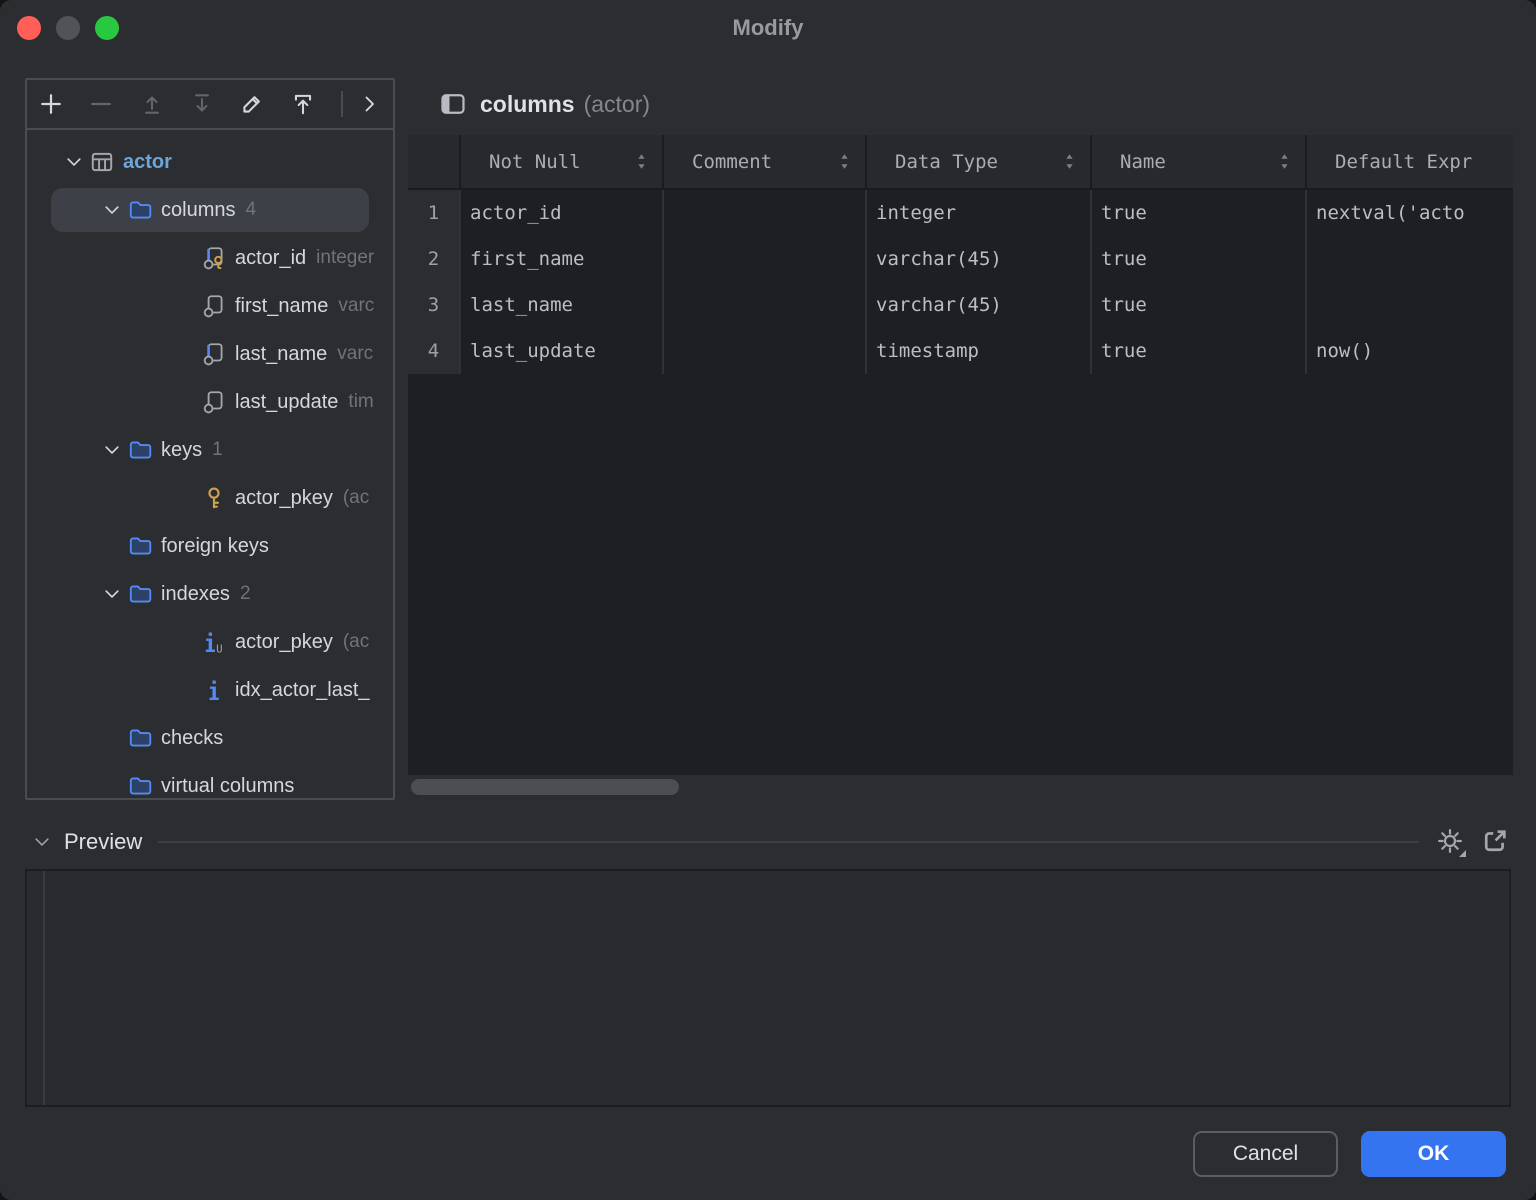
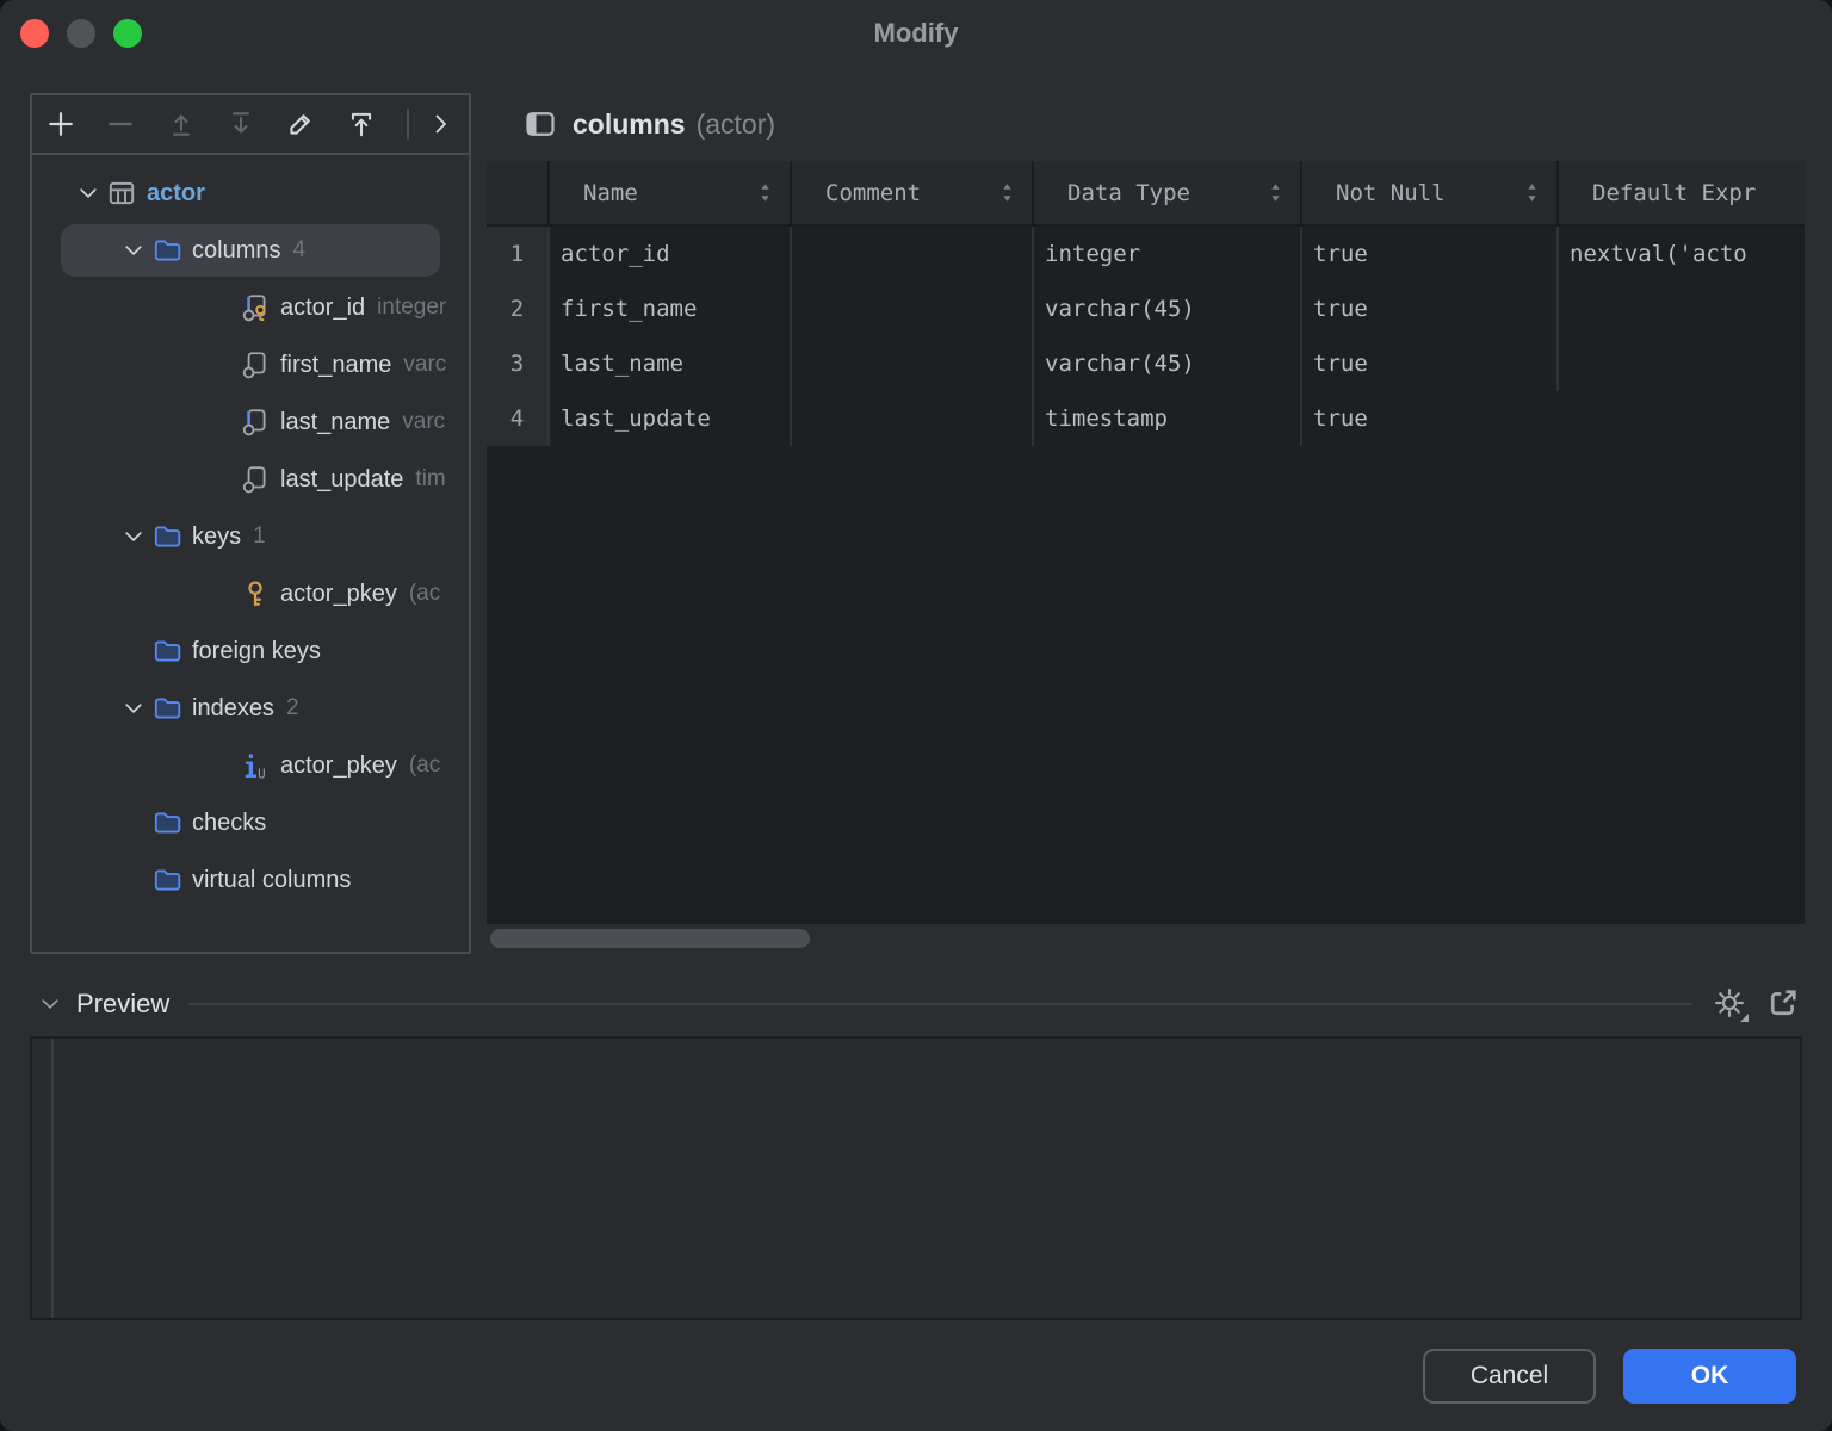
  Modify
  actor
  columns
  4
  actor_id
  integer
  first_name
  varc
  last_name
  varc
  last_update
  tim
  keys
  1
  actor_pkey
  (ac
  foreign keys
  indexes
  2
  U
  actor_pkey
  (ac
- idx_actor_last_
  checks
  virtual columns
  columns
  (actor)
- Not Null
+ Name
  Comment
  Data Type
- Name
+ Not Null
  Default Expr
  1
  actor_id
  integer
  true
  nextval('acto
  2
  first_name
  varchar(45)
  true
  3
  last_name
  varchar(45)
  true
  4
  last_update
  timestamp
  true
- now()
  Preview
  Cancel
  OK
